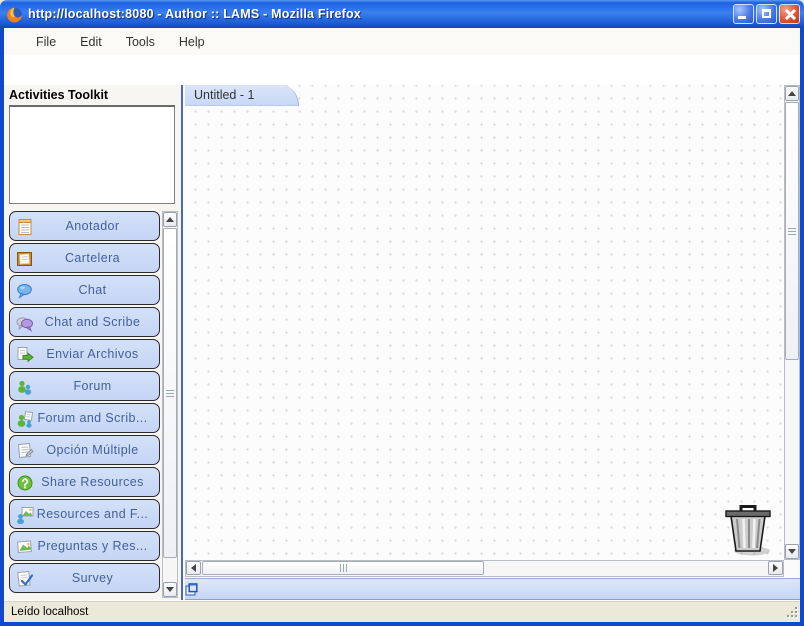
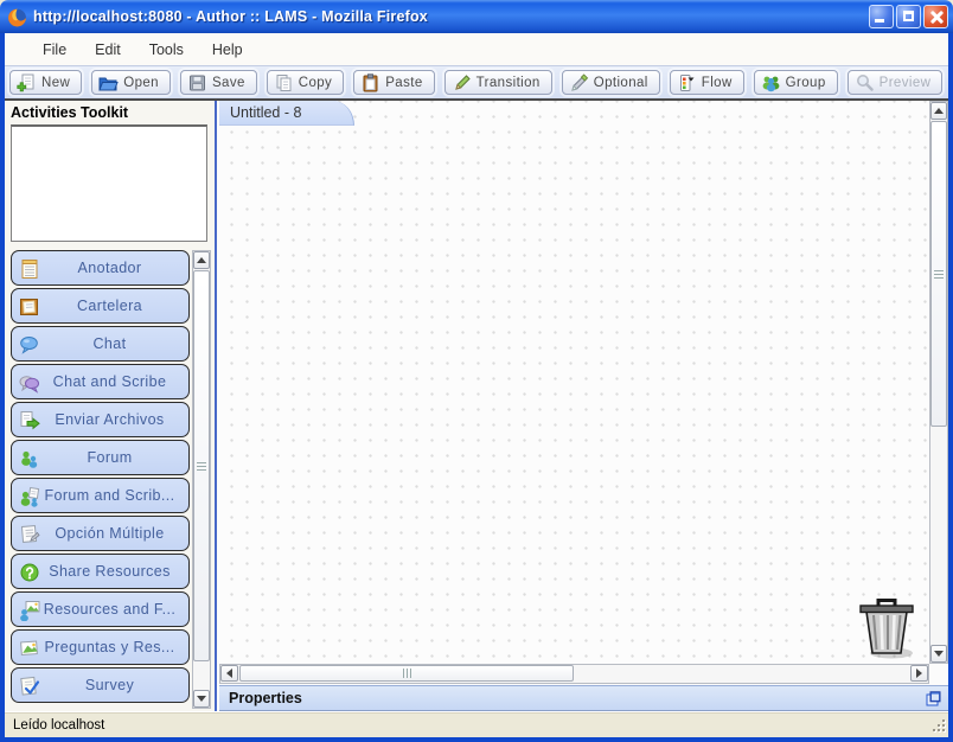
  http://localhost:8080 - Author :: LAMS - Mozilla Firefox
  File
  Edit
  Tools
  Help
+ New
+ Open
+ Save
+ Copy
+ Paste
+ Transition
+ Optional
+ Flow
+ Group
+ Preview
  Activities Toolkit
  Anotador
  Cartelera
  Chat
  Chat and Scribe
  Enviar Archivos
  Forum
  Forum and Scrib...
  Opción Múltiple
  Share Resources
  Resources and F...
  Preguntas y Res...
  Survey
- Untitled - 1
+ Untitled - 8
+ Properties
  Leído localhost
